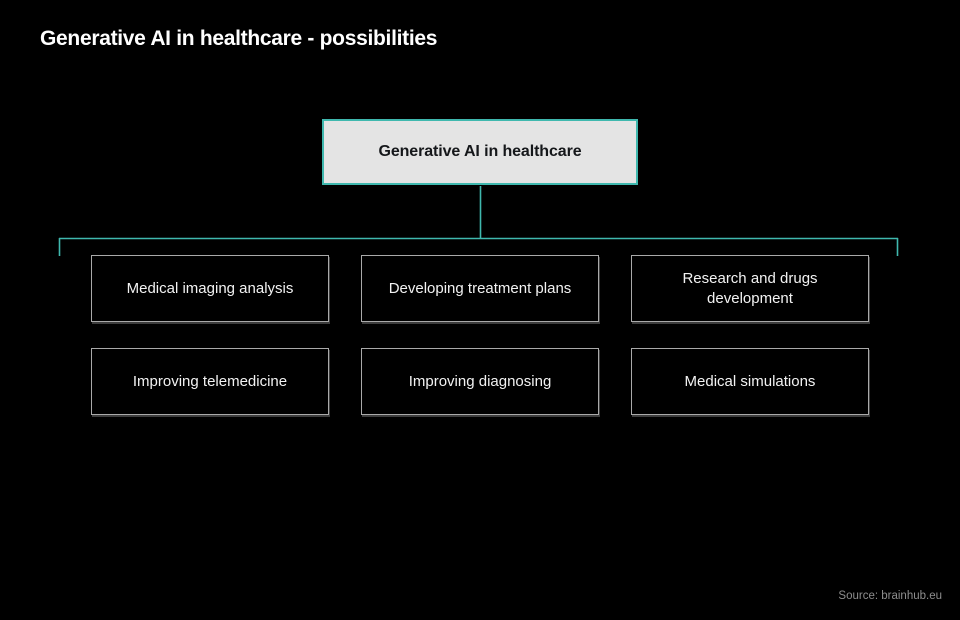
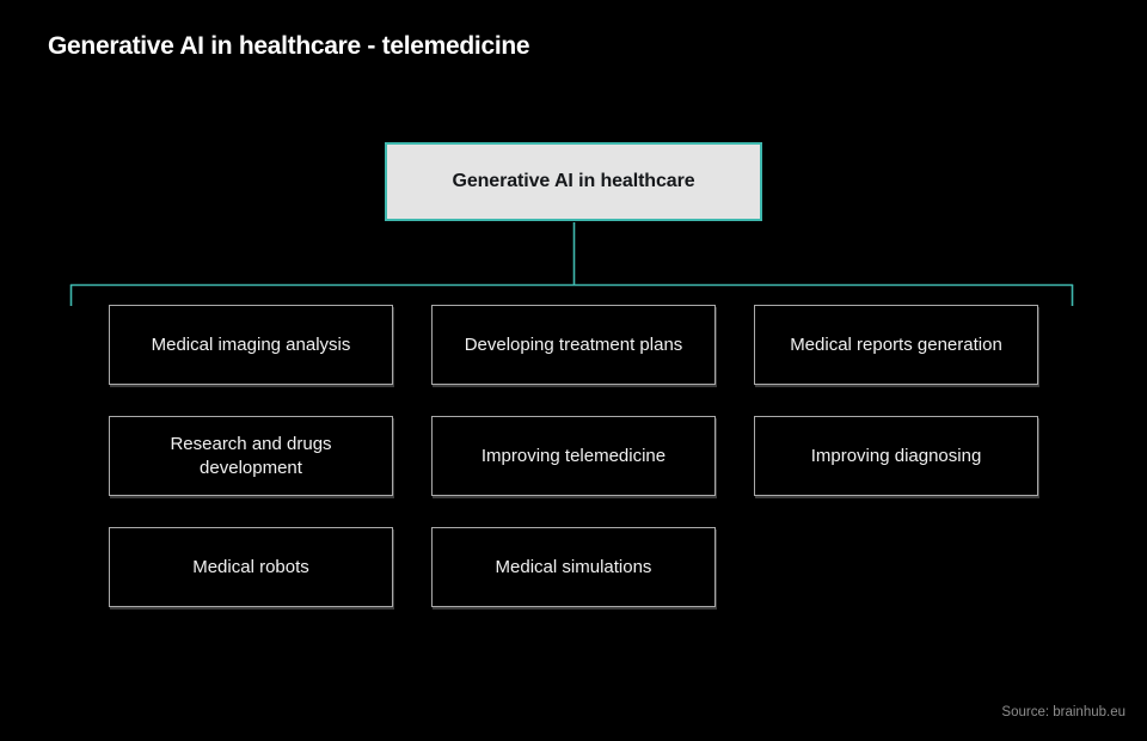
- Generative AI in healthcare - possibilities
+ Generative AI in healthcare - telemedicine
  Generative AI in healthcare
  Medical imaging analysis
  Developing treatment plans
+ Medical reports generation
  Research and drugs development
  Improving telemedicine
  Improving diagnosing
+ Medical robots
  Medical simulations
  Source: brainhub.eu
